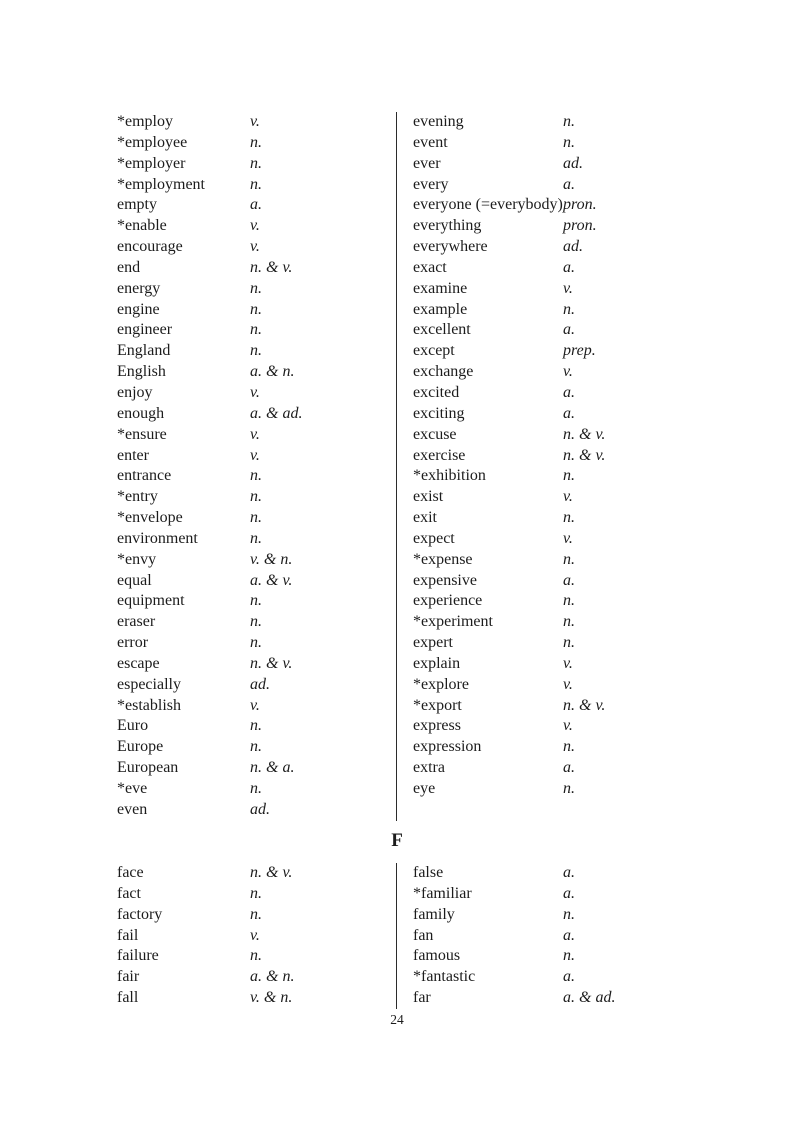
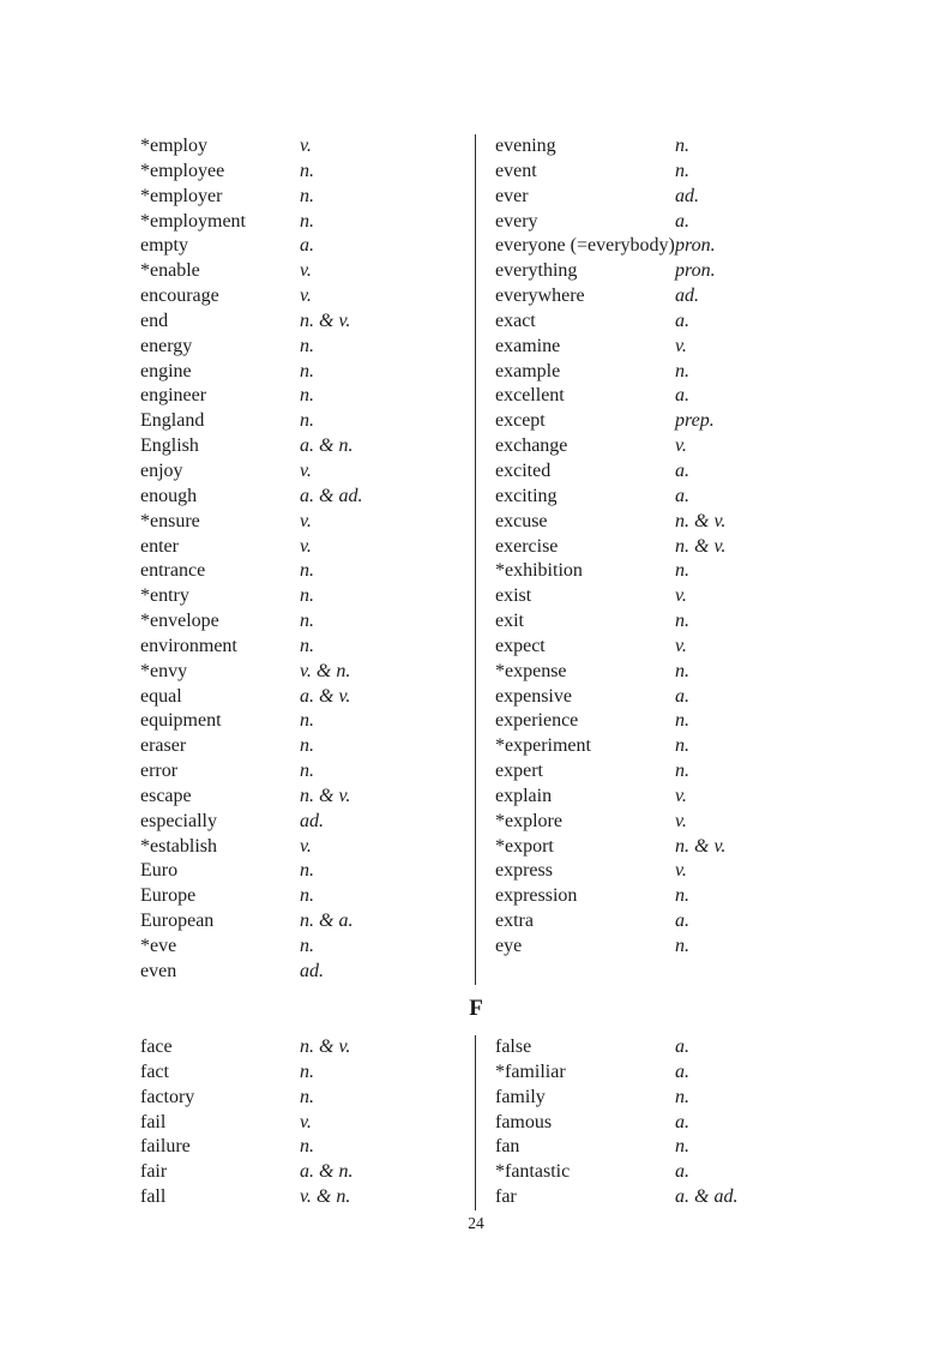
  *employ
  v.
  *employee
  n.
  *employer
  n.
  *employment
  n.
  empty
  a.
  *enable
  v.
  encourage
  v.
  end
  n. & v.
  energy
  n.
  engine
  n.
  engineer
  n.
  England
  n.
  English
  a. & n.
  enjoy
  v.
  enough
  a. & ad.
  *ensure
  v.
  enter
  v.
  entrance
  n.
  *entry
  n.
  *envelope
  n.
  environment
  n.
  *envy
  v. & n.
  equal
  a. & v.
  equipment
  n.
  eraser
  n.
  error
  n.
  escape
  n. & v.
  especially
  ad.
  *establish
  v.
  Euro
  n.
  Europe
  n.
  European
  n. & a.
  *eve
  n.
  even
  ad.
  evening
  n.
  event
  n.
  ever
  ad.
  every
  a.
  everyone (=everybody)
  pron.
  everything
  pron.
  everywhere
  ad.
  exact
  a.
  examine
  v.
  example
  n.
  excellent
  a.
  except
  prep.
  exchange
  v.
  excited
  a.
  exciting
  a.
  excuse
  n. & v.
  exercise
  n. & v.
  *exhibition
  n.
  exist
  v.
  exit
  n.
  expect
  v.
  *expense
  n.
  expensive
  a.
  experience
  n.
  *experiment
  n.
  expert
  n.
  explain
  v.
  *explore
  v.
  *export
  n. & v.
  express
  v.
  expression
  n.
  extra
  a.
  eye
  n.
  F
  face
  n. & v.
  fact
  n.
  factory
  n.
  fail
  v.
  failure
  n.
  fair
  a. & n.
  fall
  v. & n.
  false
  a.
  *familiar
  a.
  family
  n.
- fan
+ famous
  a.
- famous
+ fan
  n.
  *fantastic
  a.
  far
  a. & ad.
  24
